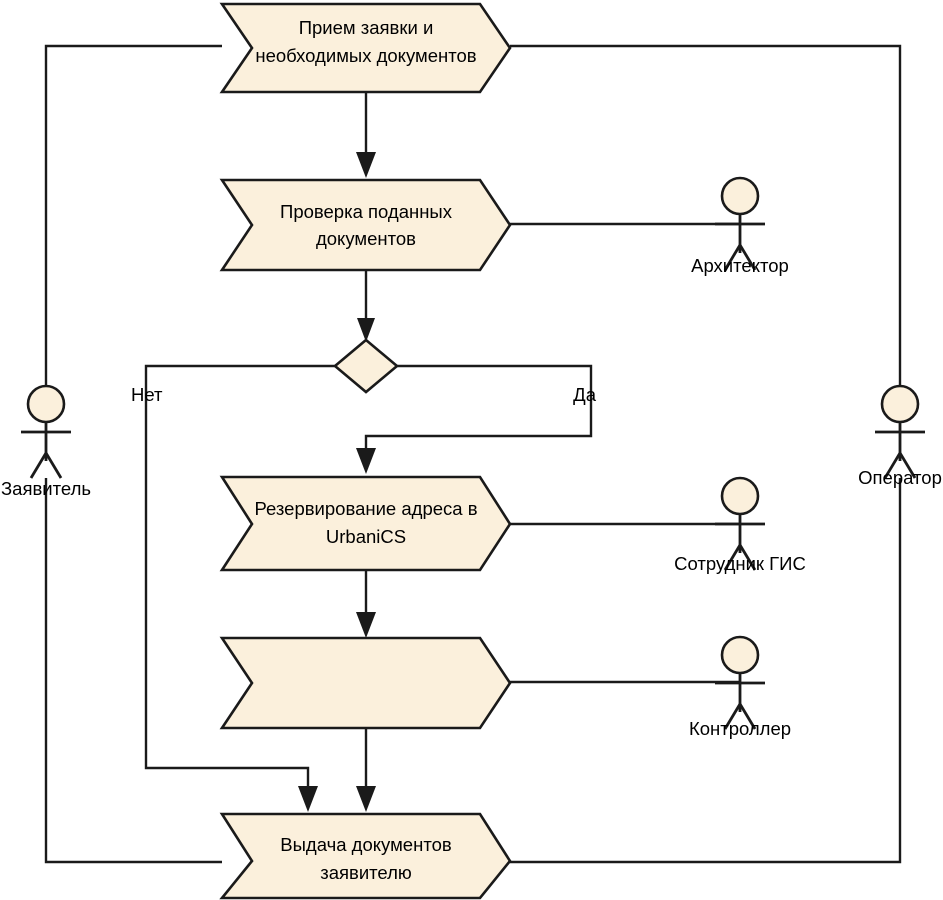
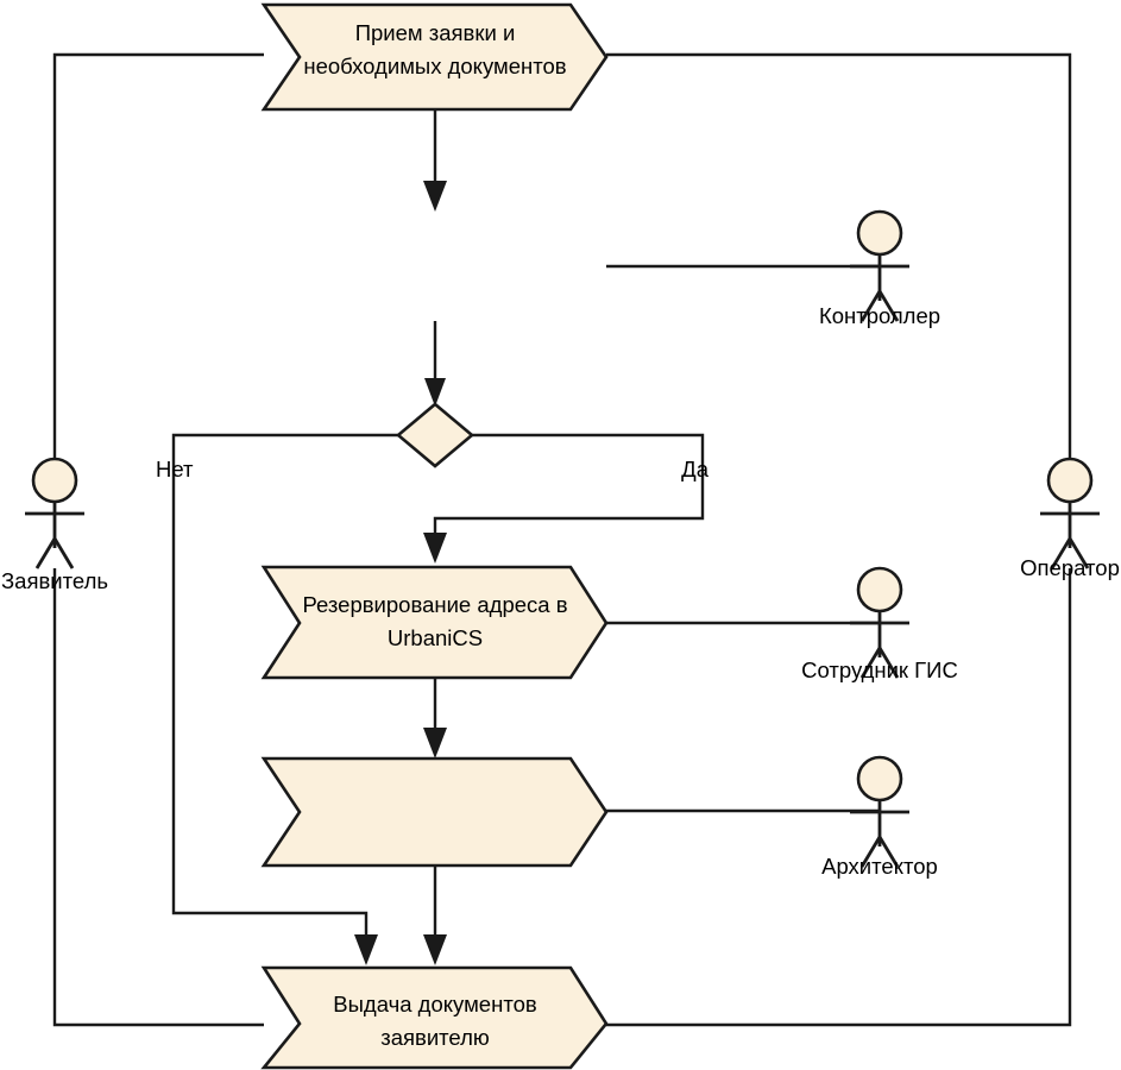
  Прием заявки и
  необходимых документов
- Проверка поданных
- документов
  Резервирование адреса в
  UrbaniCS
  Выдача документов
  заявителю
  Нет
  Да
  Заявитель
  Оператор
- Архитектор
+ Контроллер
  Сотрудник ГИС
- Контроллер
+ Архитектор
